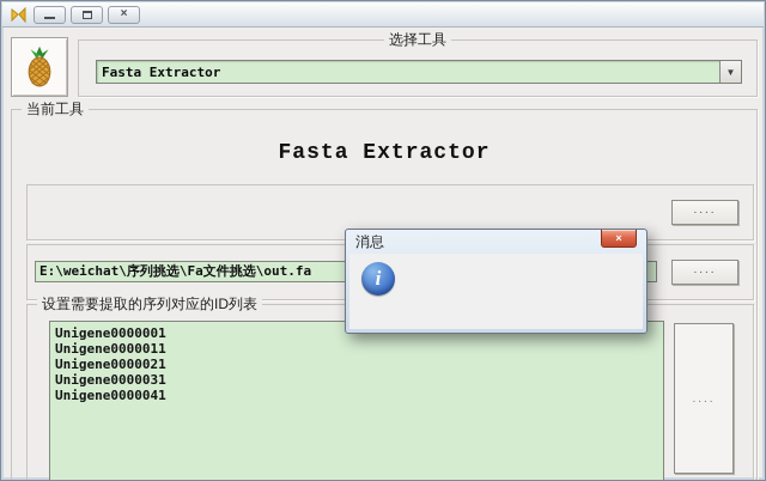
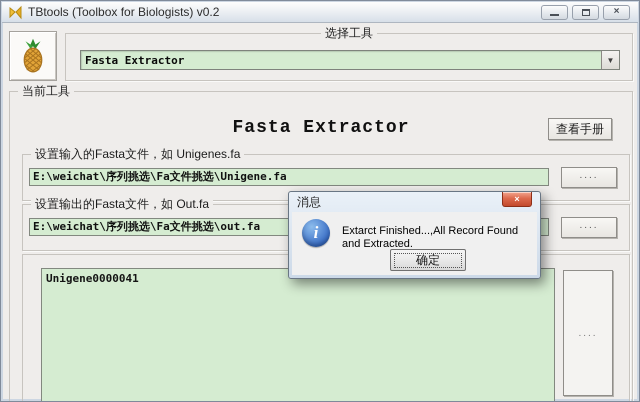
+ TBtools (Toolbox for Biologists) v0.2
  ×
  选择工具
  Fasta Extractor
  ▼
  当前工具
  Fasta Extractor
+ 查看手册
+ 设置输入的Fasta文件，如 Unigenes.fa
+ E:\weichat\序列挑选\Fa文件挑选\Unigene.fa
  ....
+ 设置输出的Fasta文件，如 Out.fa
  E:\weichat\序列挑选\Fa文件挑选\out.fa
  ....
- 设置需要提取的序列对应的ID列表
- Unigene0000001
- Unigene0000011
- Unigene0000021
- Unigene0000031
  Unigene0000041
  ....
  消息
  ×
  i
+ Extarct Finished...,All Record Found and Extracted.
+ 确定
